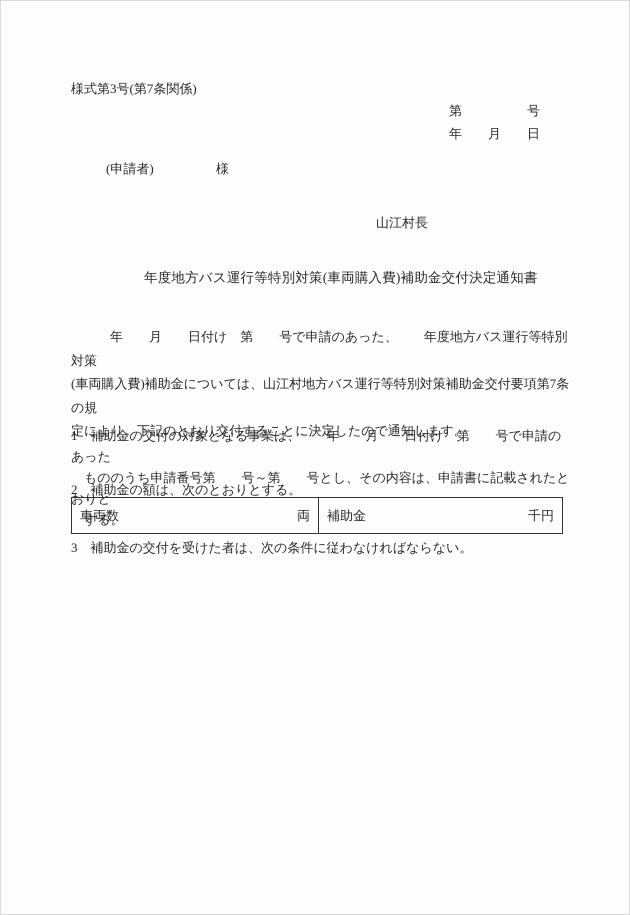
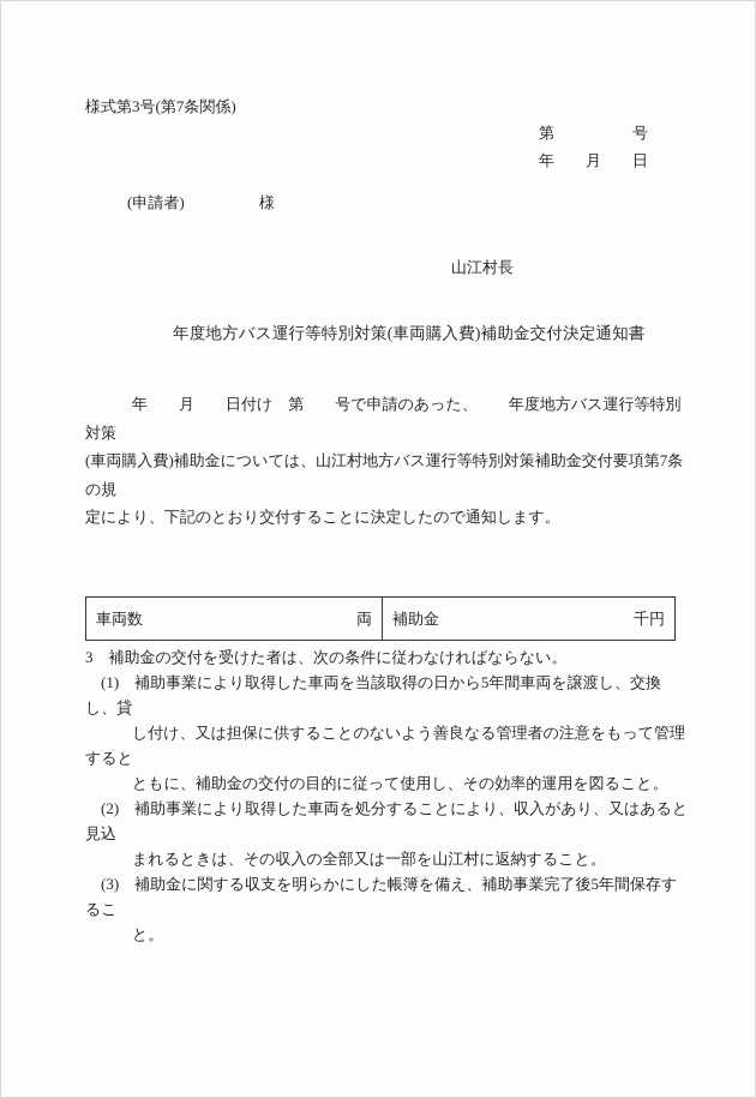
  様式第3号(第7条関係)
  第 号
  年 月 日
  (申請者)
  様
  山江村長
  年度地方バス運行等特別対策(車両購入費)補助金交付決定通知書
  年 月 日付け 第 号で申請のあった、 年度地方バス運行等特別対策
  (車両購入費)補助金については、山江村地方バス運行等特別対策補助金交付要項第7条の規
  定により、下記のとおり交付することに決定したので通知します。
- 1 補助金の交付の対象となる事業は、 年 月 日付け 第 号で申請のあった
- もののうち申請番号第 号～第 号とし、その内容は、申請書に記載されたとおりと
- する。
- 2 補助金の額は、次のとおりとする。
  車両数
  両
  補助金
  千円
  3 補助金の交付を受けた者は、次の条件に従わなければならない。
+ (1) 補助事業により取得した車両を当該取得の日から5年間車両を譲渡し、交換し、貸
+ し付け、又は担保に供することのないよう善良なる管理者の注意をもって管理すると
+ ともに、補助金の交付の目的に従って使用し、その効率的運用を図ること。
+ (2) 補助事業により取得した車両を処分することにより、収入があり、又はあると見込
+ まれるときは、その収入の全部又は一部を山江村に返納すること。
+ (3) 補助金に関する収支を明らかにした帳簿を備え、補助事業完了後5年間保存するこ
+ と。
